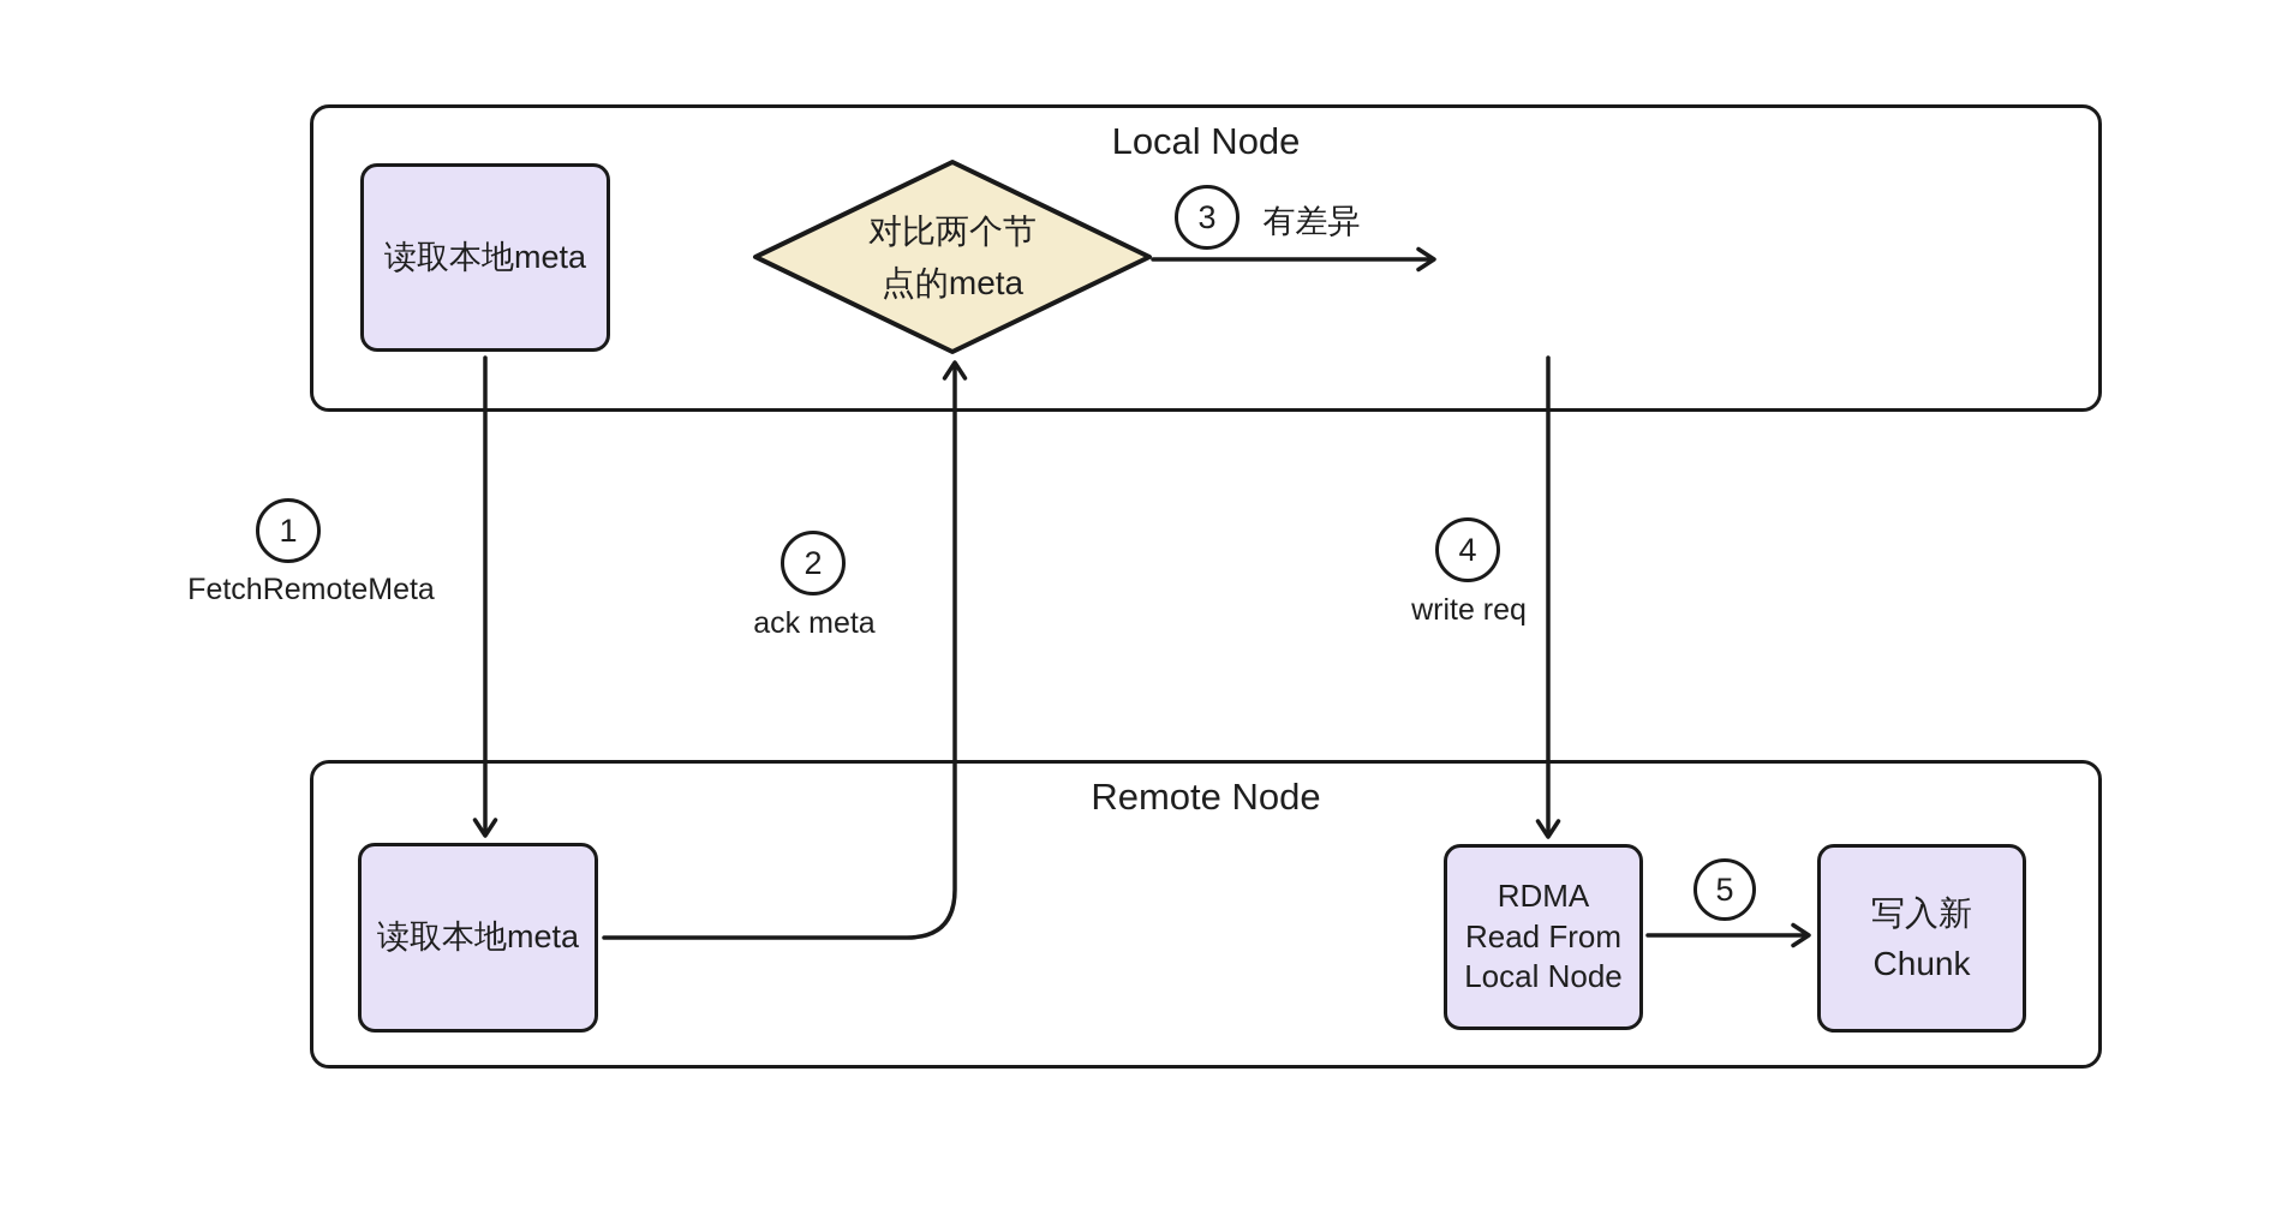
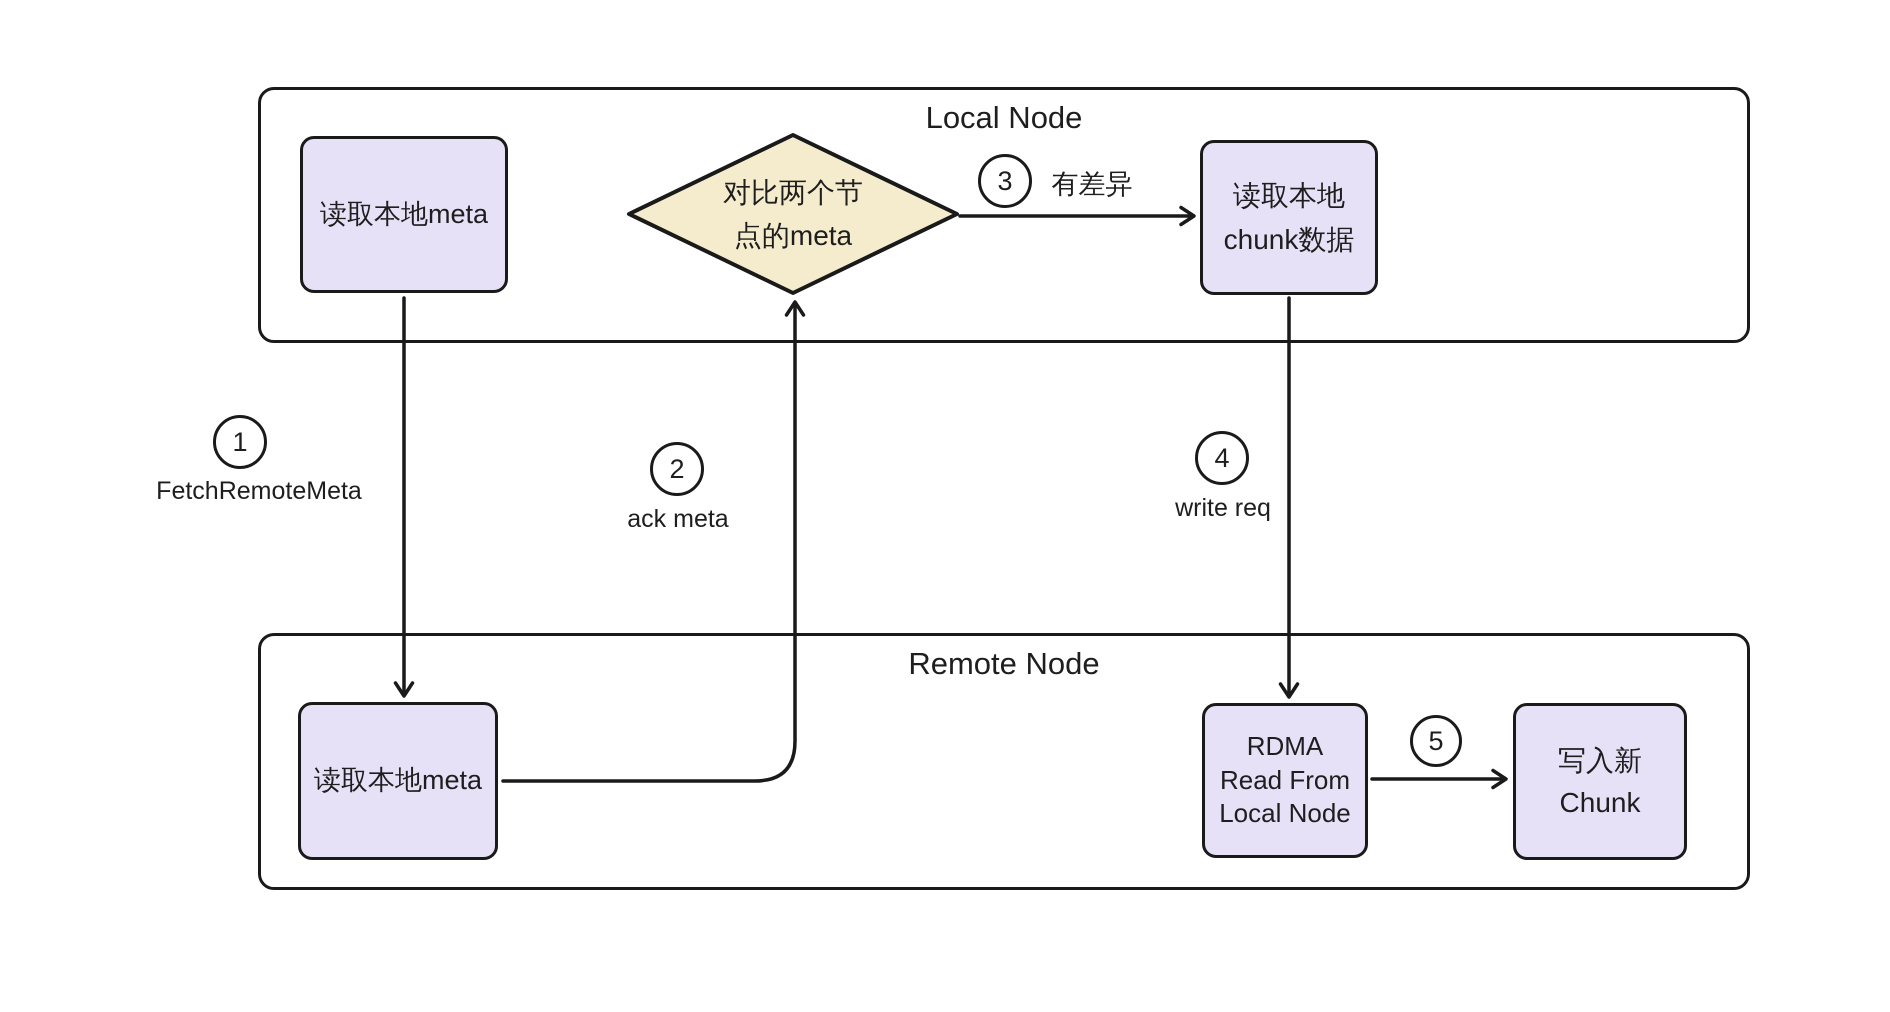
  Local Node
  Remote Node
  读取本地meta
  对比两个节
  点的meta
+ 读取本地
+ chunk数据
  读取本地meta
  RDMA
  Read From
  Local Node
  写入新
  Chunk
  1
  2
  3
  4
  5
  FetchRemoteMeta
  ack meta
  有差异
  write req
